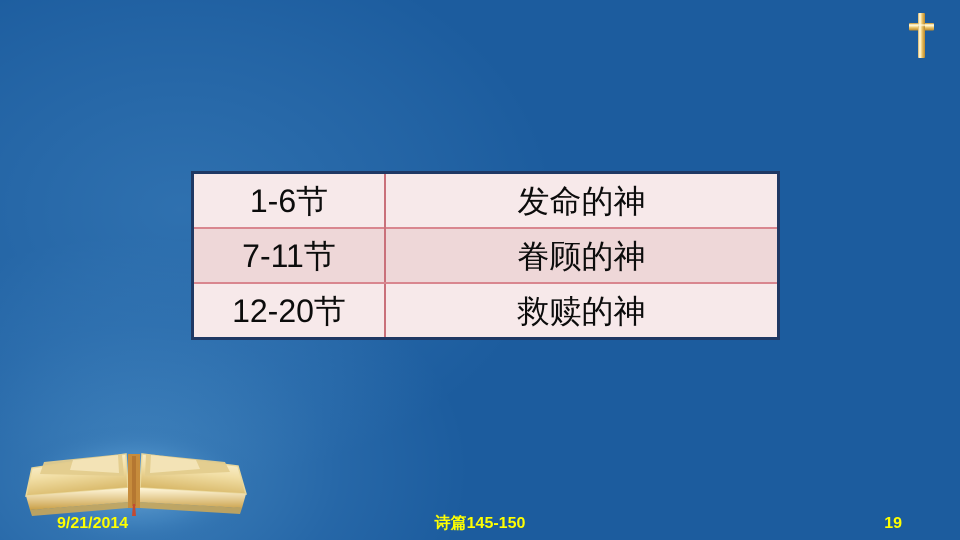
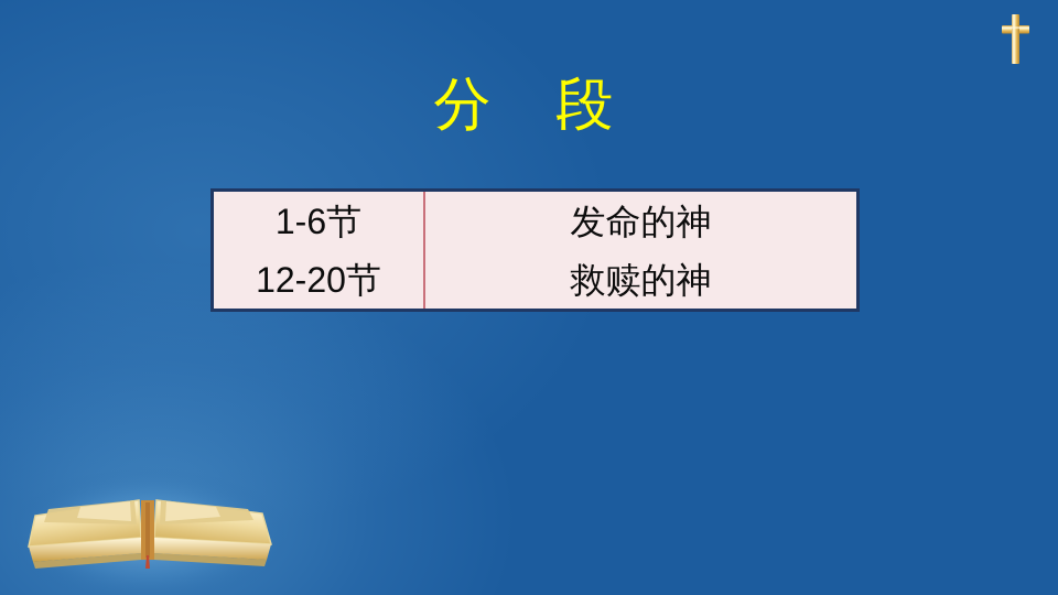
+ 分 段
  1-6节	发命的神
- 7-11节	眷顾的神
  12-20节	救赎的神
- 9/21/2014
- 诗篇145-150
- 19
